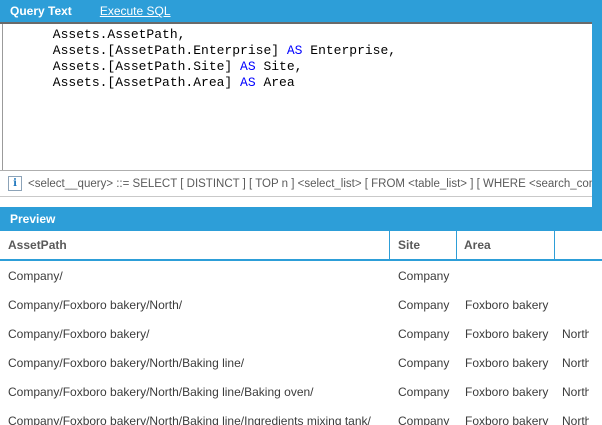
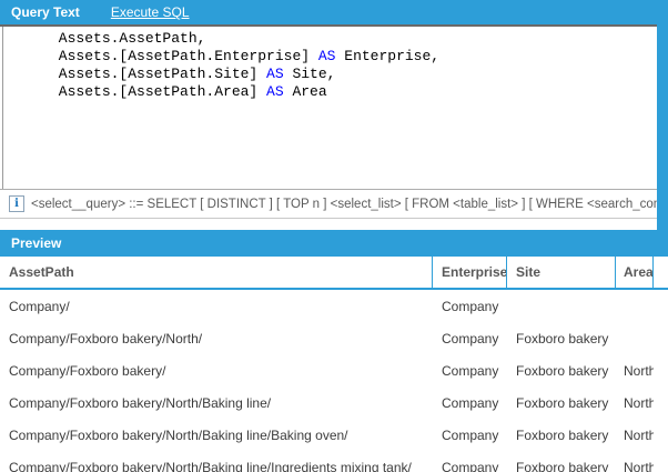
  Query Text
  Execute SQL
  Assets.AssetPath,
  Assets.[AssetPath.Enterprise] AS Enterprise,
  Assets.[AssetPath.Site] AS Site,
  Assets.[AssetPath.Area] AS Area
  i
  <select__query> ::= SELECT [ DISTINCT ] [ TOP n ] <select_list> [ FROM <table_list> ] [ WHERE <search_con
  Preview
  AssetPath
+ Enterprise
  Site
  Area
  Company/
  Company
  Company/Foxboro bakery/North/
  Company
  Foxboro bakery
  Company/Foxboro bakery/
  Company
  Foxboro bakery
  North
  Company/Foxboro bakery/North/Baking line/
  Company
  Foxboro bakery
  North
  Company/Foxboro bakery/North/Baking line/Baking oven/
  Company
  Foxboro bakery
  North
  Company/Foxboro bakery/North/Baking line/Ingredients mixing tank/
  Company
  Foxboro bakery
  North
